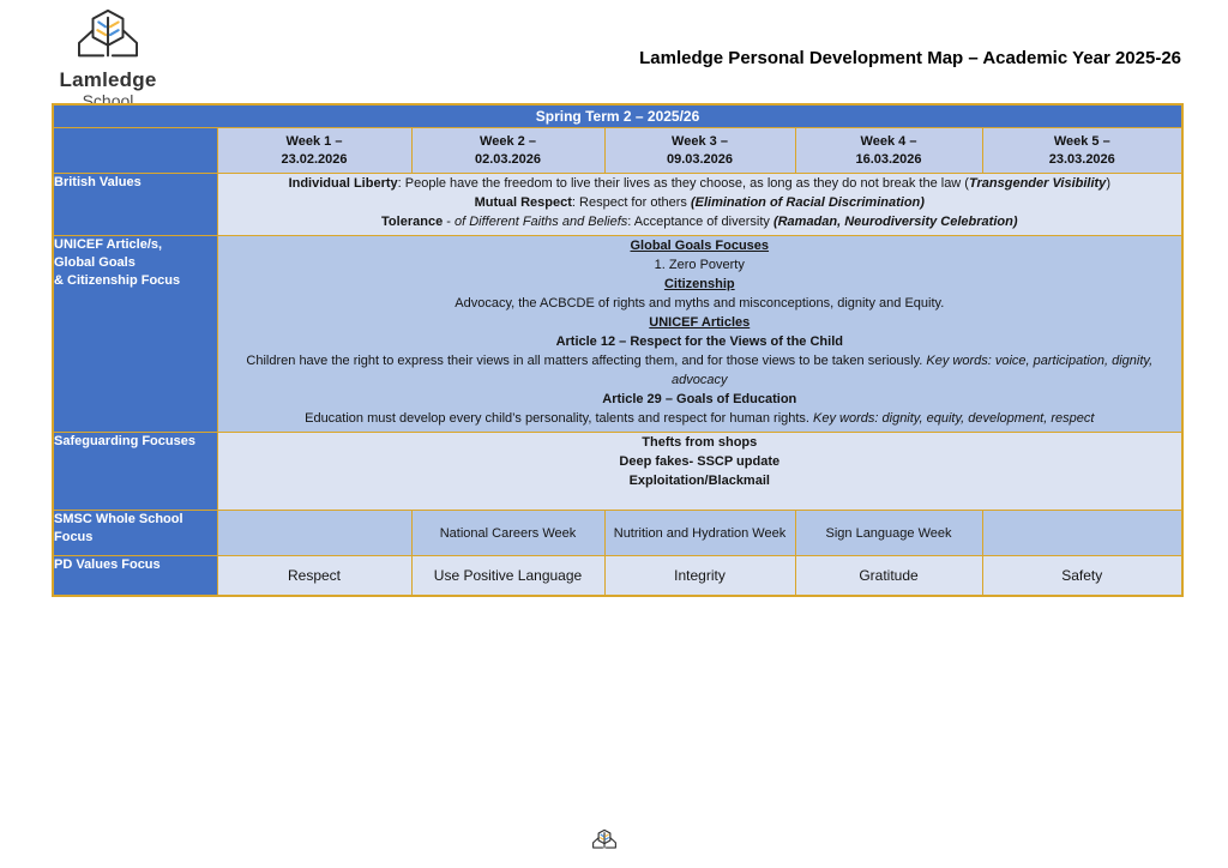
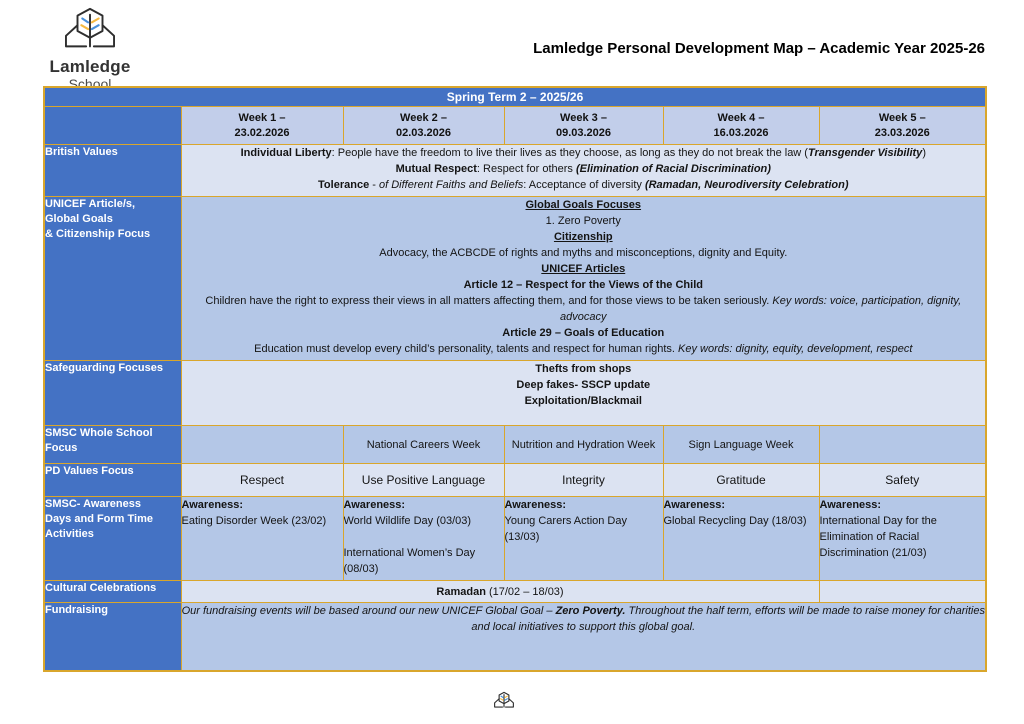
  Lamledge
  School
  Lamledge Personal Development Map – Academic Year 2025-26
  Spring Term 2 – 2025/26
  	Week 1 – 23.02.2026	Week 2 – 02.03.2026	Week 3 – 09.03.2026	Week 4 – 16.03.2026	Week 5 – 23.03.2026
  British Values	Individual Liberty: People have the freedom to live their lives as they choose, as long as they do not break the law (Transgender Visibility) Mutual Respect: Respect for others (Elimination of Racial Discrimination) Tolerance - of Different Faiths and Beliefs: Acceptance of diversity (Ramadan, Neurodiversity Celebration)
  UNICEF Article/s, Global Goals & Citizenship Focus	Global Goals Focuses 1. Zero Poverty Citizenship Advocacy, the ACBCDE of rights and myths and misconceptions, dignity and Equity. UNICEF Articles Article 12 – Respect for the Views of the Child Children have the right to express their views in all matters affecting them, and for those views to be taken seriously. Key words: voice, participation, dignity, advocacy Article 29 – Goals of Education Education must develop every child’s personality, talents and respect for human rights. Key words: dignity, equity, development, respect
  Safeguarding Focuses	Thefts from shops Deep fakes- SSCP update Exploitation/Blackmail
  SMSC Whole School Focus		National Careers Week	Nutrition and Hydration Week	Sign Language Week
  PD Values Focus	Respect	Use Positive Language	Integrity	Gratitude	Safety
+ SMSC- Awareness Days and Form Time Activities	Awareness: Eating Disorder Week (23/02)	Awareness: World Wildlife Day (03/03) International Women’s Day (08/03)	Awareness: Young Carers Action Day (13/03)	Awareness: Global Recycling Day (18/03)	Awareness: International Day for the Elimination of Racial Discrimination (21/03)
+ Cultural Celebrations	Ramadan (17/02 – 18/03)
+ Fundraising	Our fundraising events will be based around our new UNICEF Global Goal – Zero Poverty. Throughout the half term, efforts will be made to raise money for charities and local initiatives to support this global goal.
